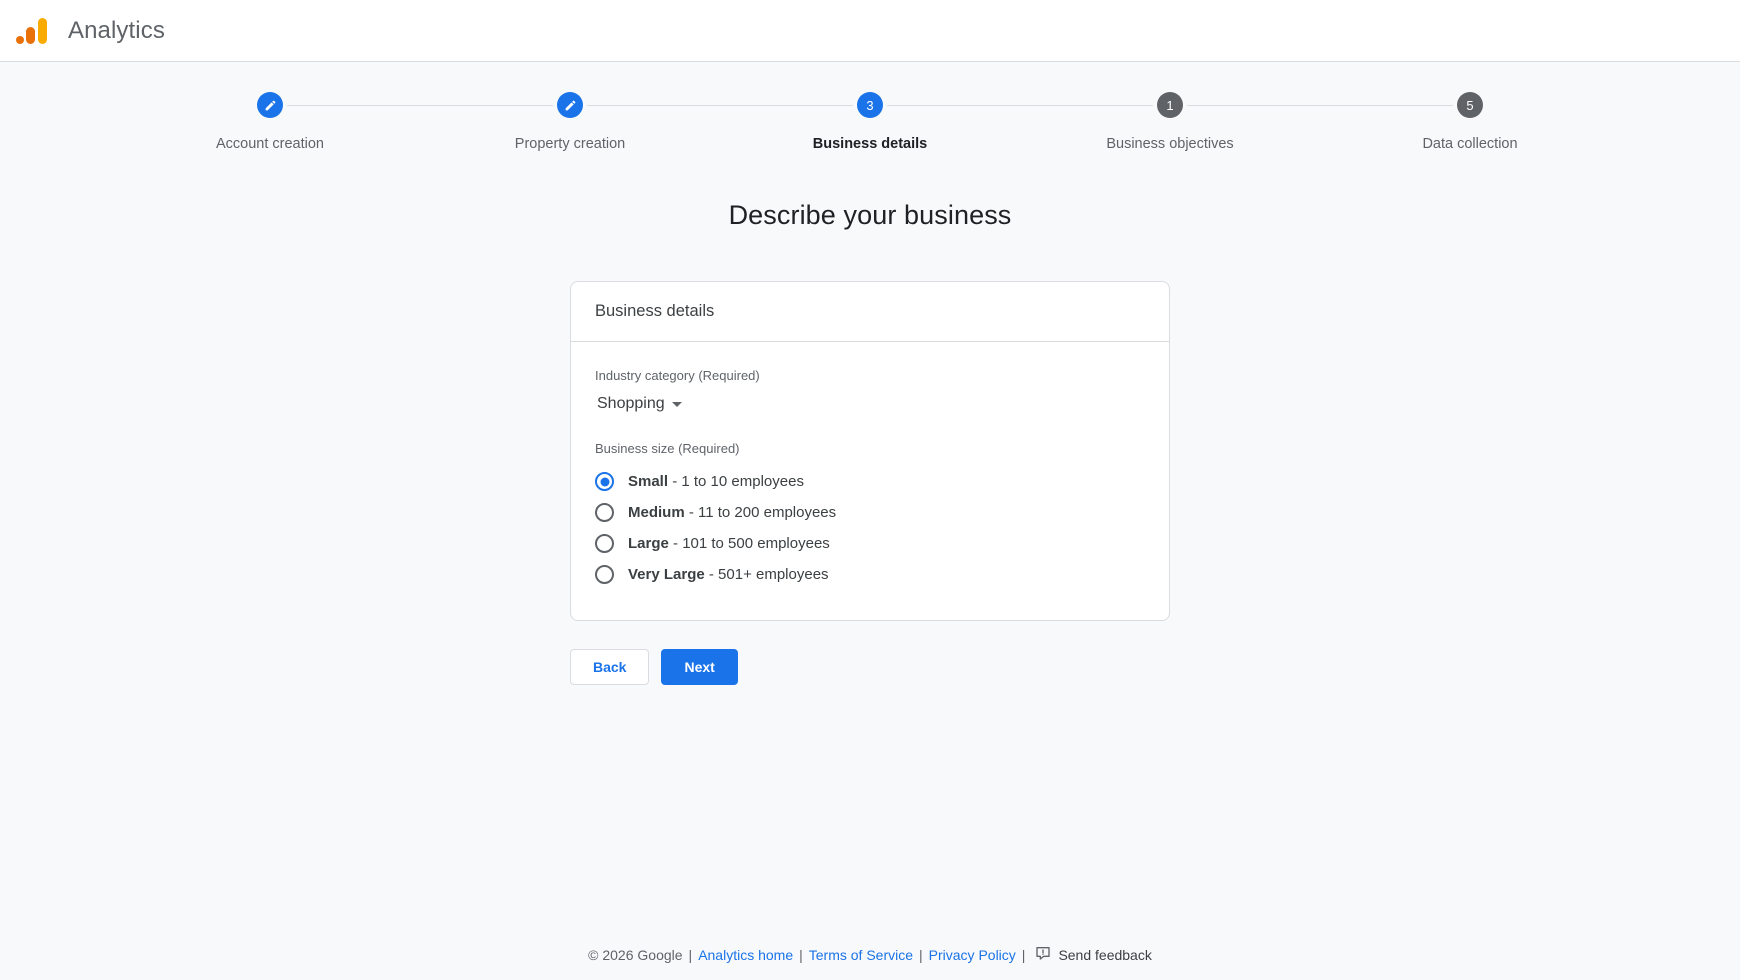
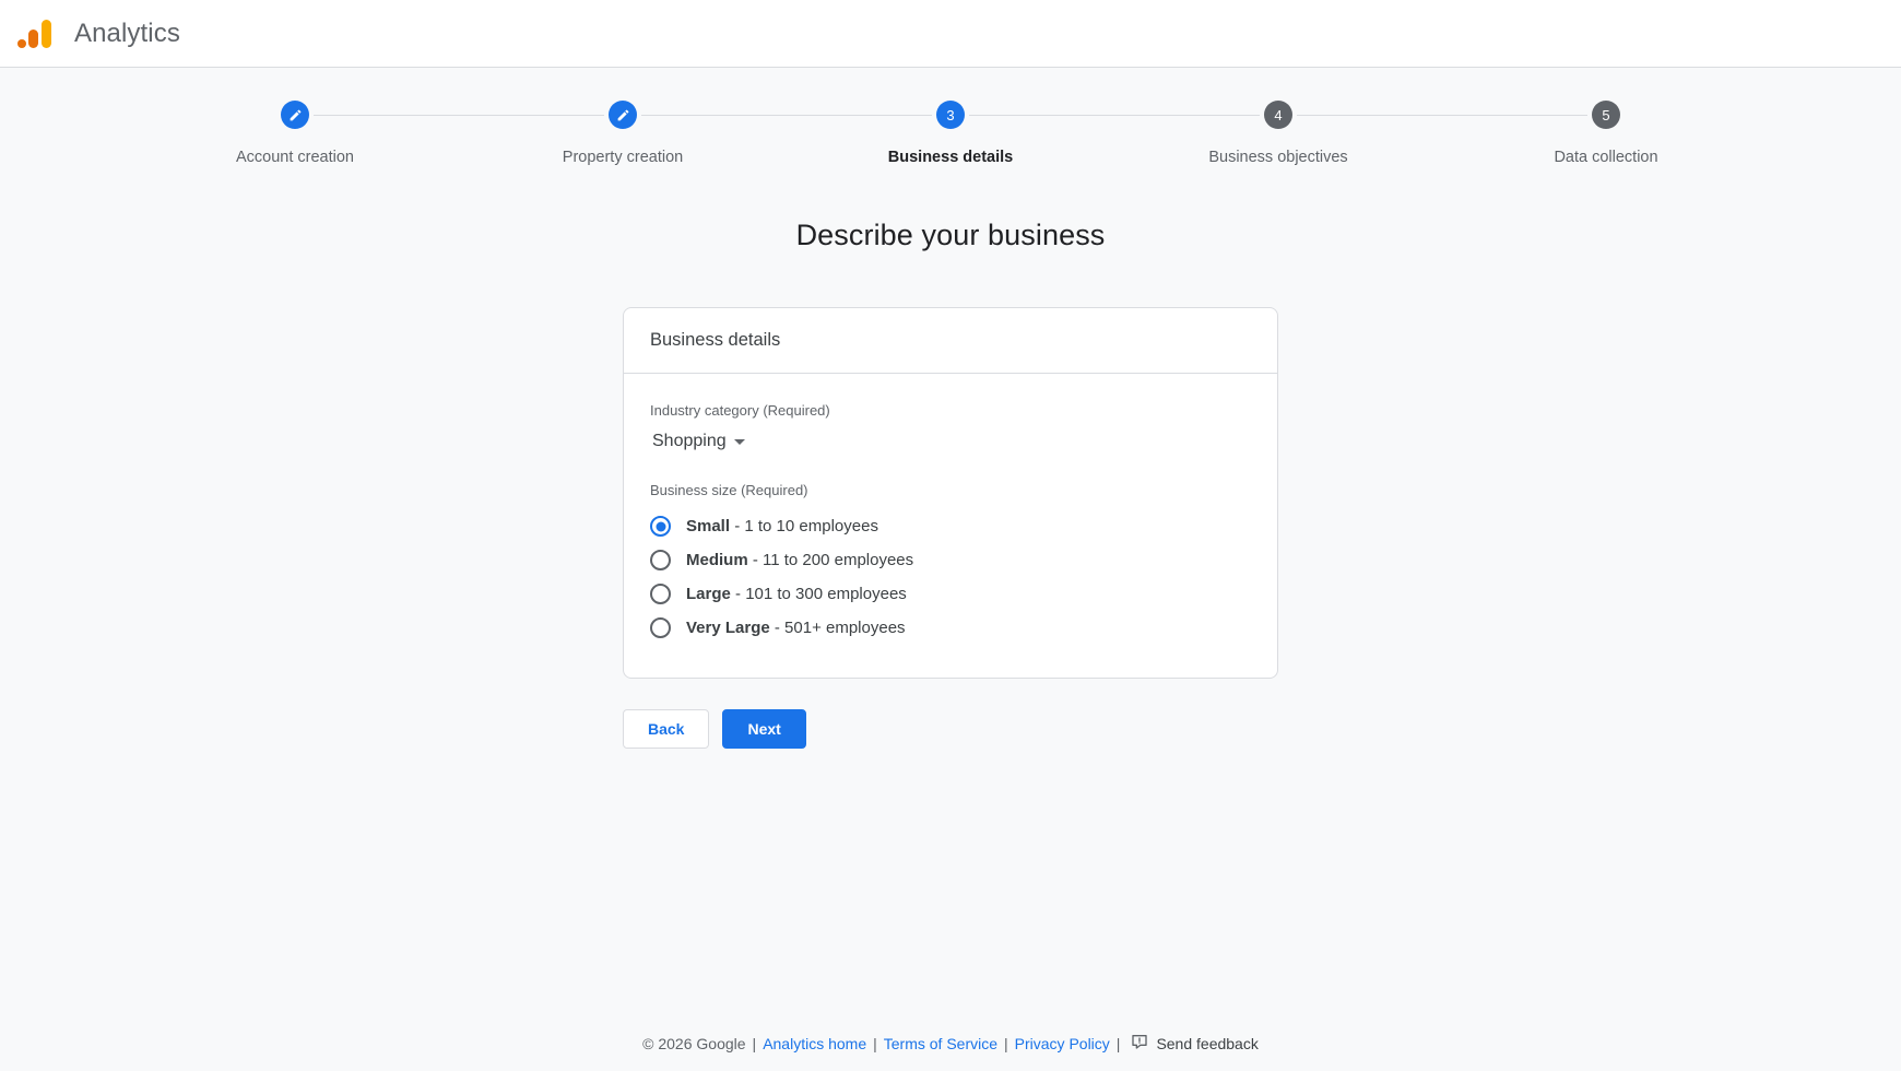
  Analytics
  Account creation
  Property creation
  3
  Business details
- 1
+ 4
  Business objectives
  5
  Data collection
  Describe your business
  Business details
  Industry category (Required)
  Shopping
  Business size (Required)
  Small - 1 to 10 employees
  Medium - 11 to 200 employees
- Large - 101 to 500 employees
+ Large - 101 to 300 employees
  Very Large - 501+ employees
  Back
  Next
  © 2026 Google
  |
  Analytics home
  |
  Terms of Service
  |
  Privacy Policy
  |
  Send feedback
